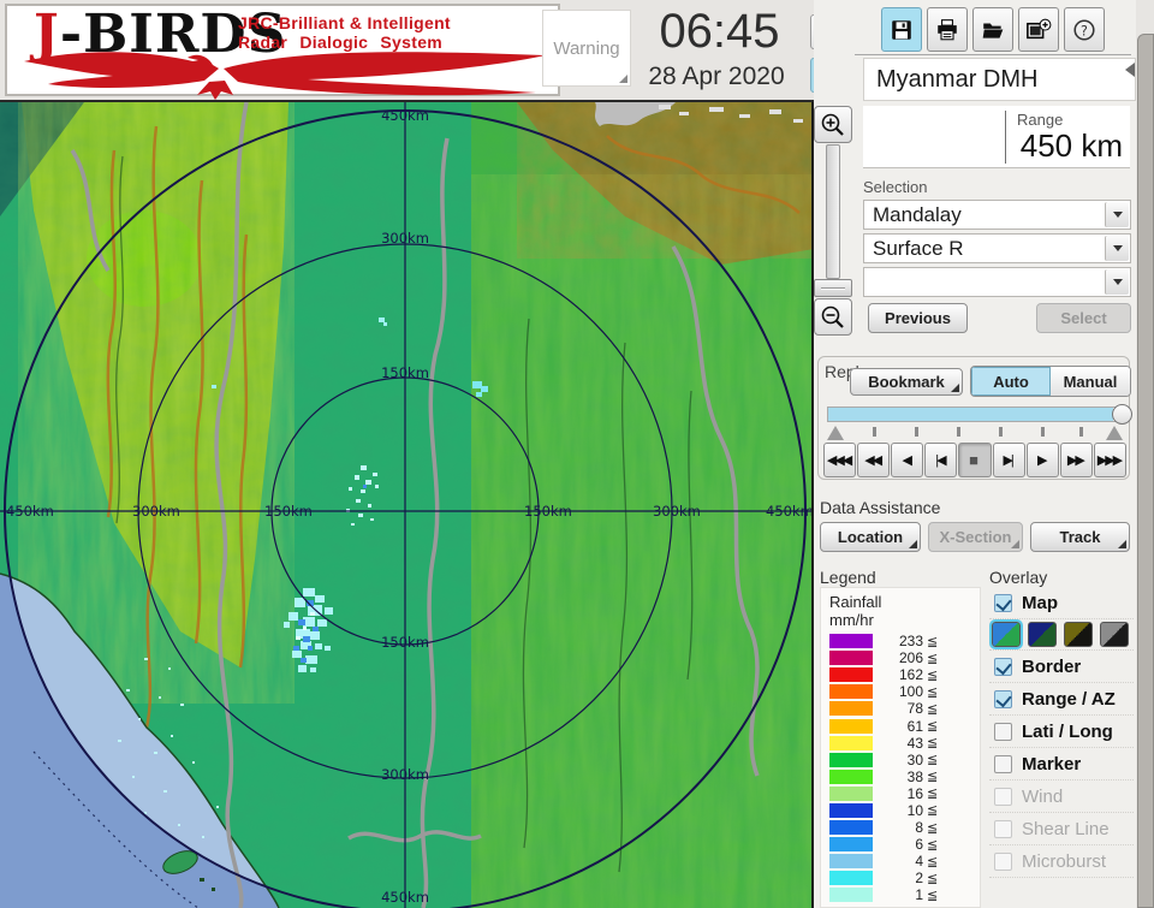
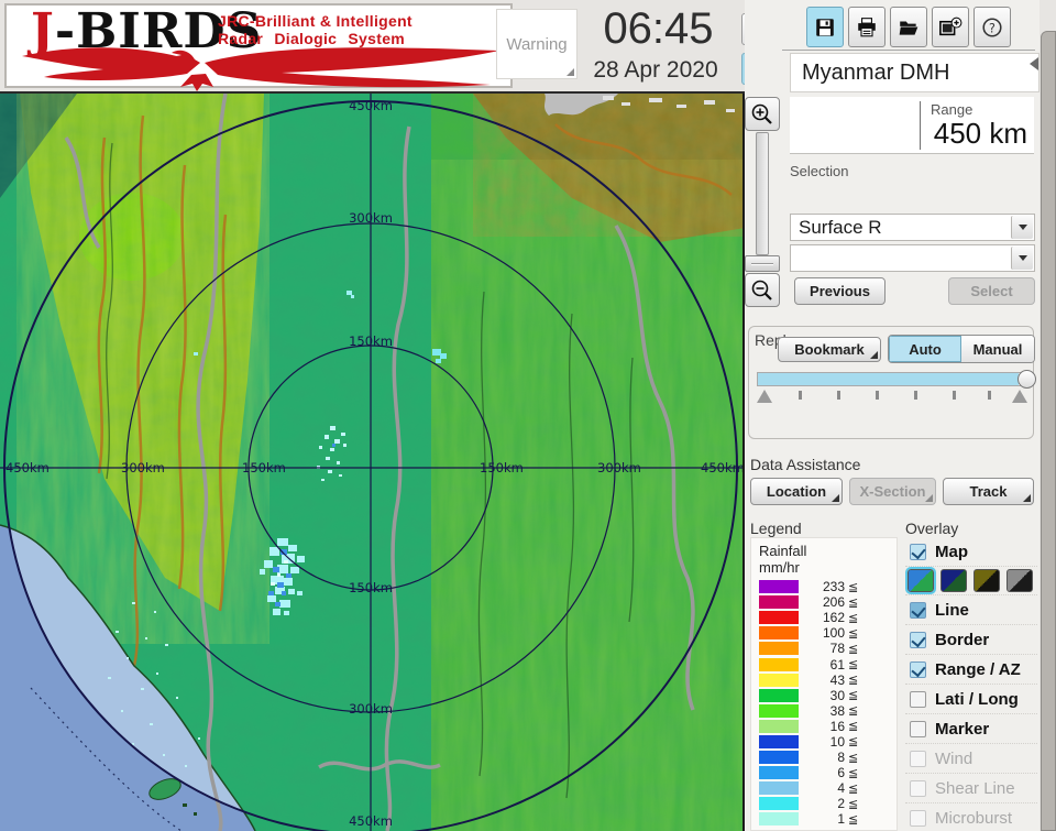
  J-BIRDS
  JRC-Brilliant & Intelligent
  Radar Dialogic System
  Warning
  06:45
  28 Apr 2020
  ?
  Myanmar DMH
  Range
  450 km
  Selection
- Mandalay
  Surface R
  Previous
  Select
  Bookmark
  Auto
  Manual
- ◀◀◀
- ◀◀
- ◀
- |◀
- ■
- ▶|
- ▶
- ▶▶
- ▶▶▶
  Data Assistance
  Location
  X-Section
  Track
  Legend
  Overlay
  Rainfall
  mm/hr
  233
  ≦
  206
  ≦
  162
  ≦
  100
  ≦
  78
  ≦
  61
  ≦
  43
  ≦
  30
  ≦
  38
  ≦
  16
  ≦
  10
  ≦
  8
  ≦
  6
  ≦
  4
  ≦
  2
  ≦
  1
  ≦
  Map
+ Line
  Border
  Range / AZ
  Lati / Long
  Marker
  Wind
  Shear Line
  Microburst
  450km
  300km
  150km
  150km
  300km
  450km
  450km
  300km
  150km
  150km
  300km
  450km
